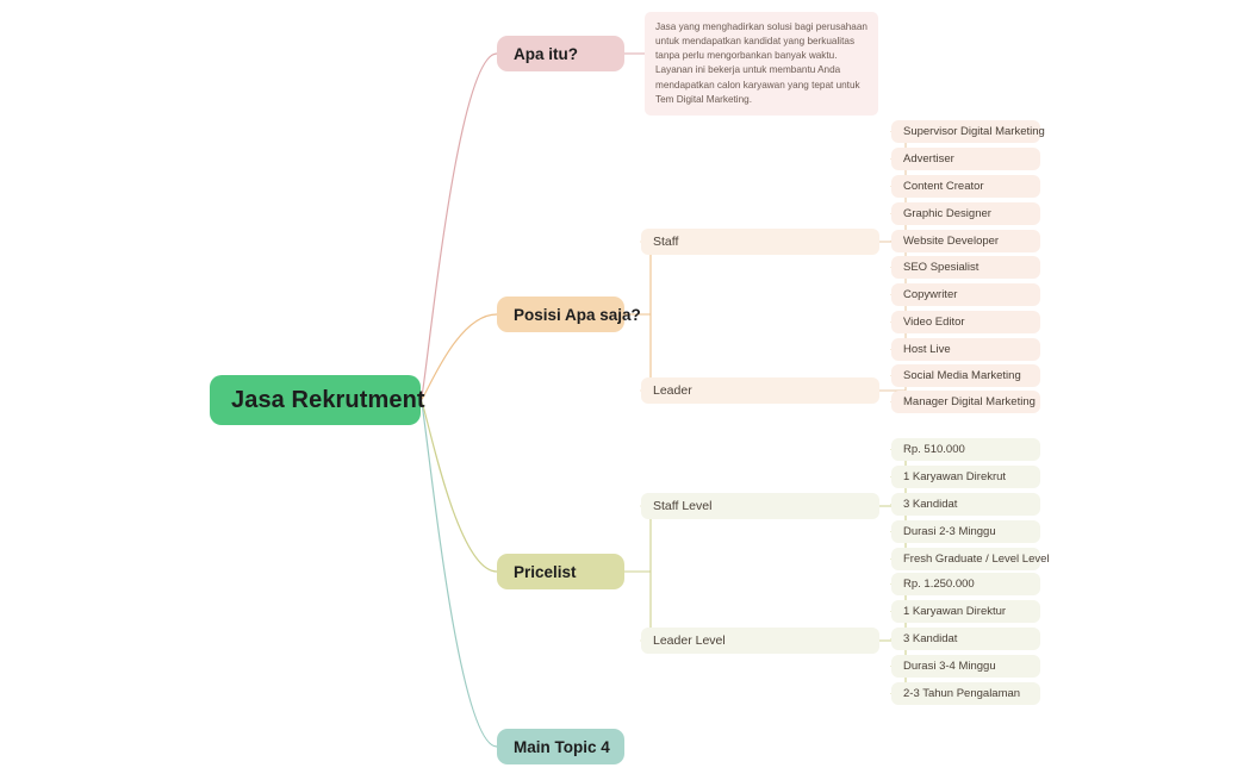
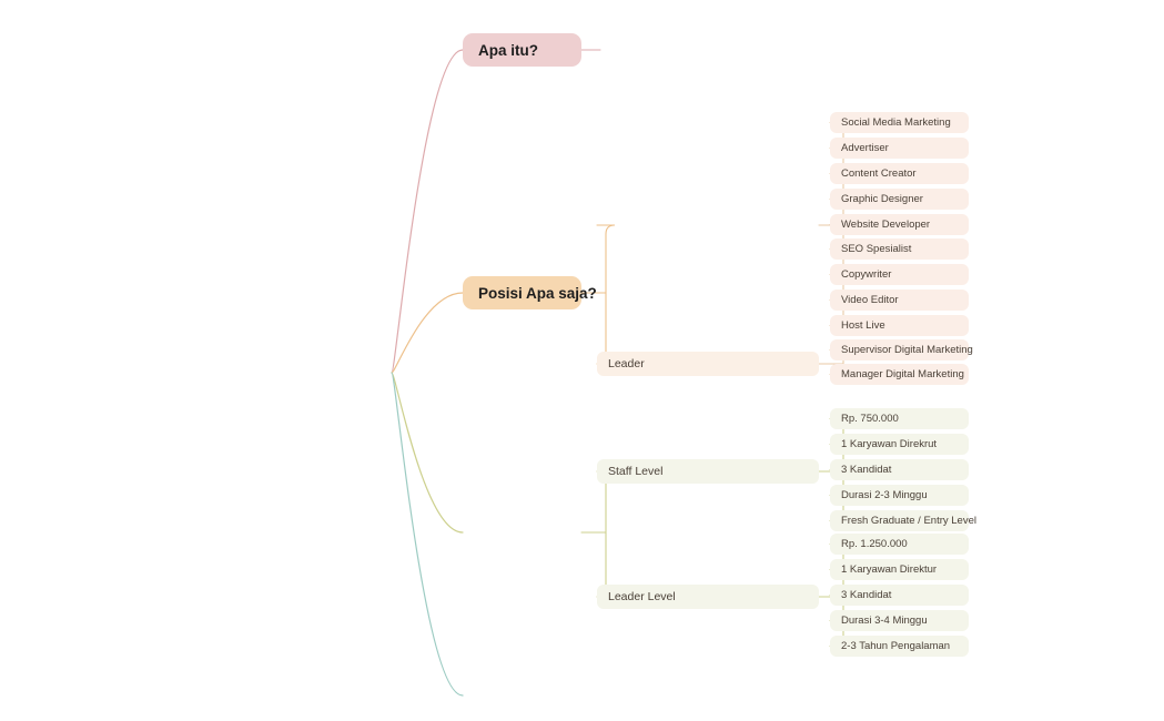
- Jasa Rekrutment
  Apa itu?
- Jasa yang menghadirkan solusi bagi perusahaan untuk mendapatkan kandidat yang berkualitas tanpa perlu mengorbankan banyak waktu. Layanan ini bekerja untuk membantu Anda mendapatkan calon karyawan yang tepat untuk Tem Digital Marketing.
  Posisi Apa saja?
- Staff
- Supervisor Digital Marketing
+ Social Media Marketing
  Advertiser
  Content Creator
  Graphic Designer
  Website Developer
  SEO Spesialist
  Copywriter
  Video Editor
  Host Live
  Leader
- Social Media Marketing
+ Supervisor Digital Marketing
  Manager Digital Marketing
- Pricelist
  Staff Level
- Rp. 510.000
+ Rp. 750.000
  1 Karyawan Direkrut
  3 Kandidat
  Durasi 2-3 Minggu
- Fresh Graduate / Level Level
+ Fresh Graduate / Entry Level
  Leader Level
  Rp. 1.250.000
  1 Karyawan Direktur
  3 Kandidat
  Durasi 3-4 Minggu
  2-3 Tahun Pengalaman
- Main Topic 4
